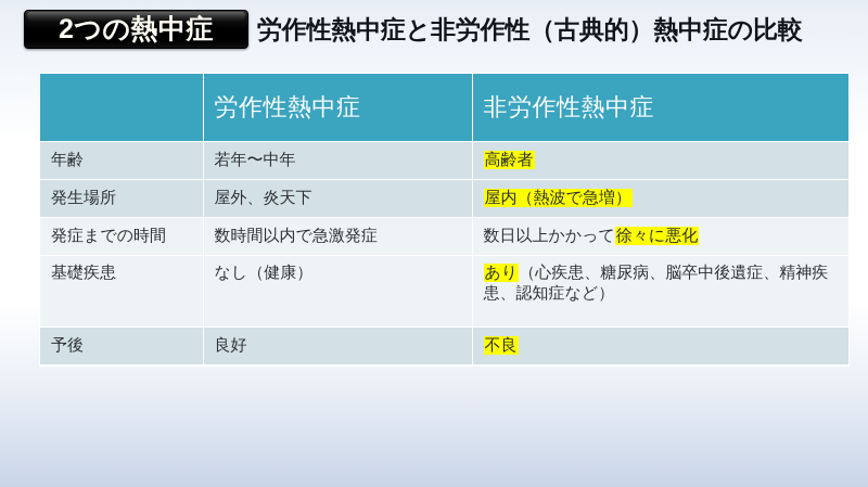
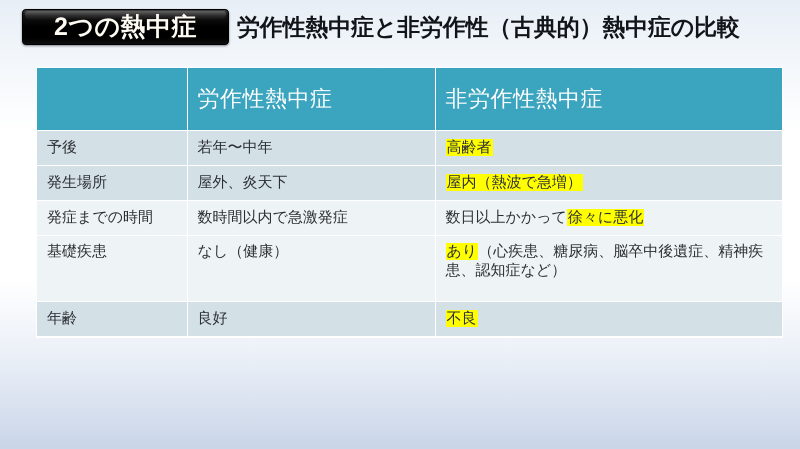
  2つの熱中症
  労作性熱中症と非労作性（古典的）熱中症の比較
  	労作性熱中症	非労作性熱中症
- 年齢	若年〜中年	高齢者
+ 予後	若年〜中年	高齢者
  発生場所	屋外、炎天下	屋内（熱波で急増）
  発症までの時間	数時間以内で急激発症	数日以上かかって徐々に悪化
  基礎疾患	なし（健康）	あり（心疾患、糖尿病、脳卒中後遺症、精神疾患、認知症など）
- 予後	良好	不良
+ 年齢	良好	不良
